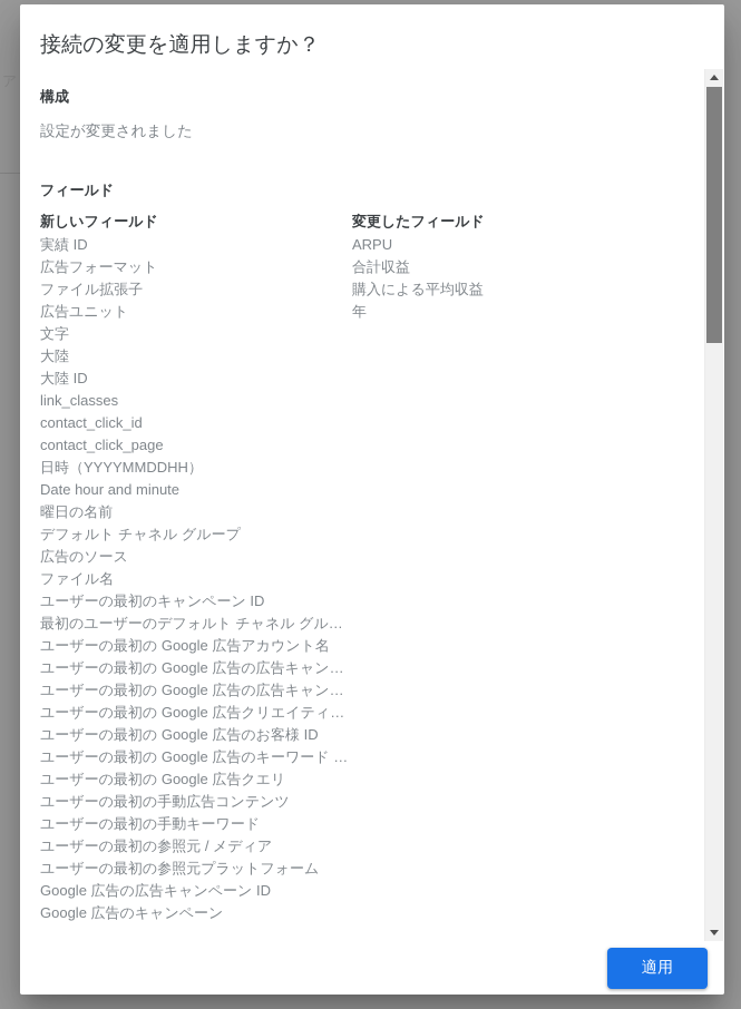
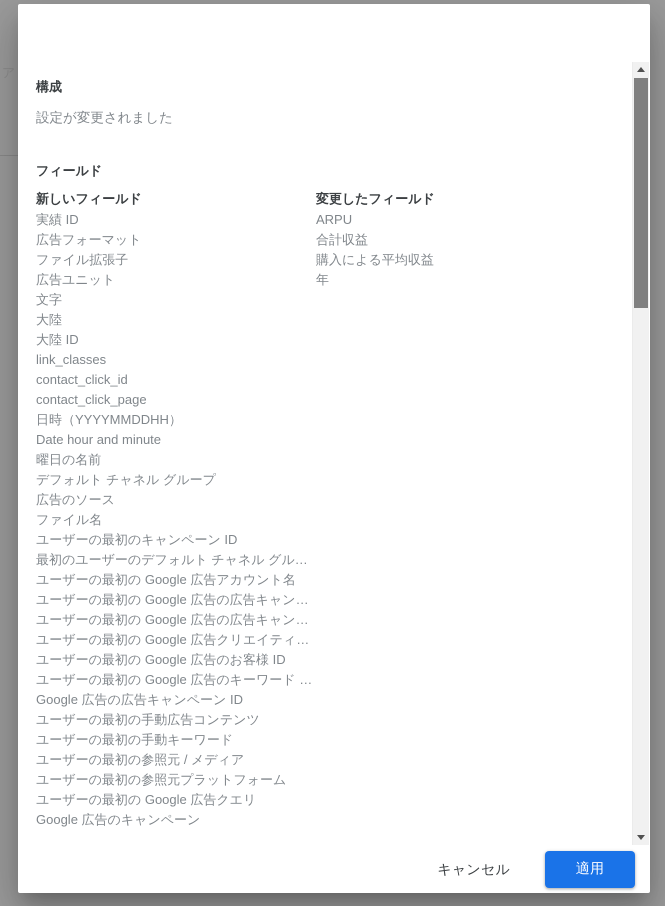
- 接続の変更を適用しますか？
  構成
  設定が変更されました
  フィールド
  新しいフィールド
  変更したフィールド
  実績 ID
  広告フォーマット
  ファイル拡張子
  広告ユニット
  文字
  大陸
  大陸 ID
  link_classes
  contact_click_id
  contact_click_page
  日時（YYYYMMDDHH）
  Date hour and minute
  曜日の名前
  デフォルト チャネル グループ
  広告のソース
  ファイル名
  ユーザーの最初のキャンペーン ID
  最初のユーザーのデフォルト チャネル グル…
  ユーザーの最初の Google 広告アカウント名
  ユーザーの最初の Google 広告の広告キャン…
  ユーザーの最初の Google 広告の広告キャン…
  ユーザーの最初の Google 広告クリエイティ…
  ユーザーの最初の Google 広告のお客様 ID
  ユーザーの最初の Google 広告のキーワード …
- ユーザーの最初の Google 広告クエリ
+ Google 広告の広告キャンペーン ID
  ユーザーの最初の手動広告コンテンツ
  ユーザーの最初の手動キーワード
  ユーザーの最初の参照元 / メディア
  ユーザーの最初の参照元プラットフォーム
- Google 広告の広告キャンペーン ID
+ ユーザーの最初の Google 広告クエリ
  Google 広告のキャンペーン
  ARPU
  合計収益
  購入による平均収益
  年
+ キャンセル
  適用
